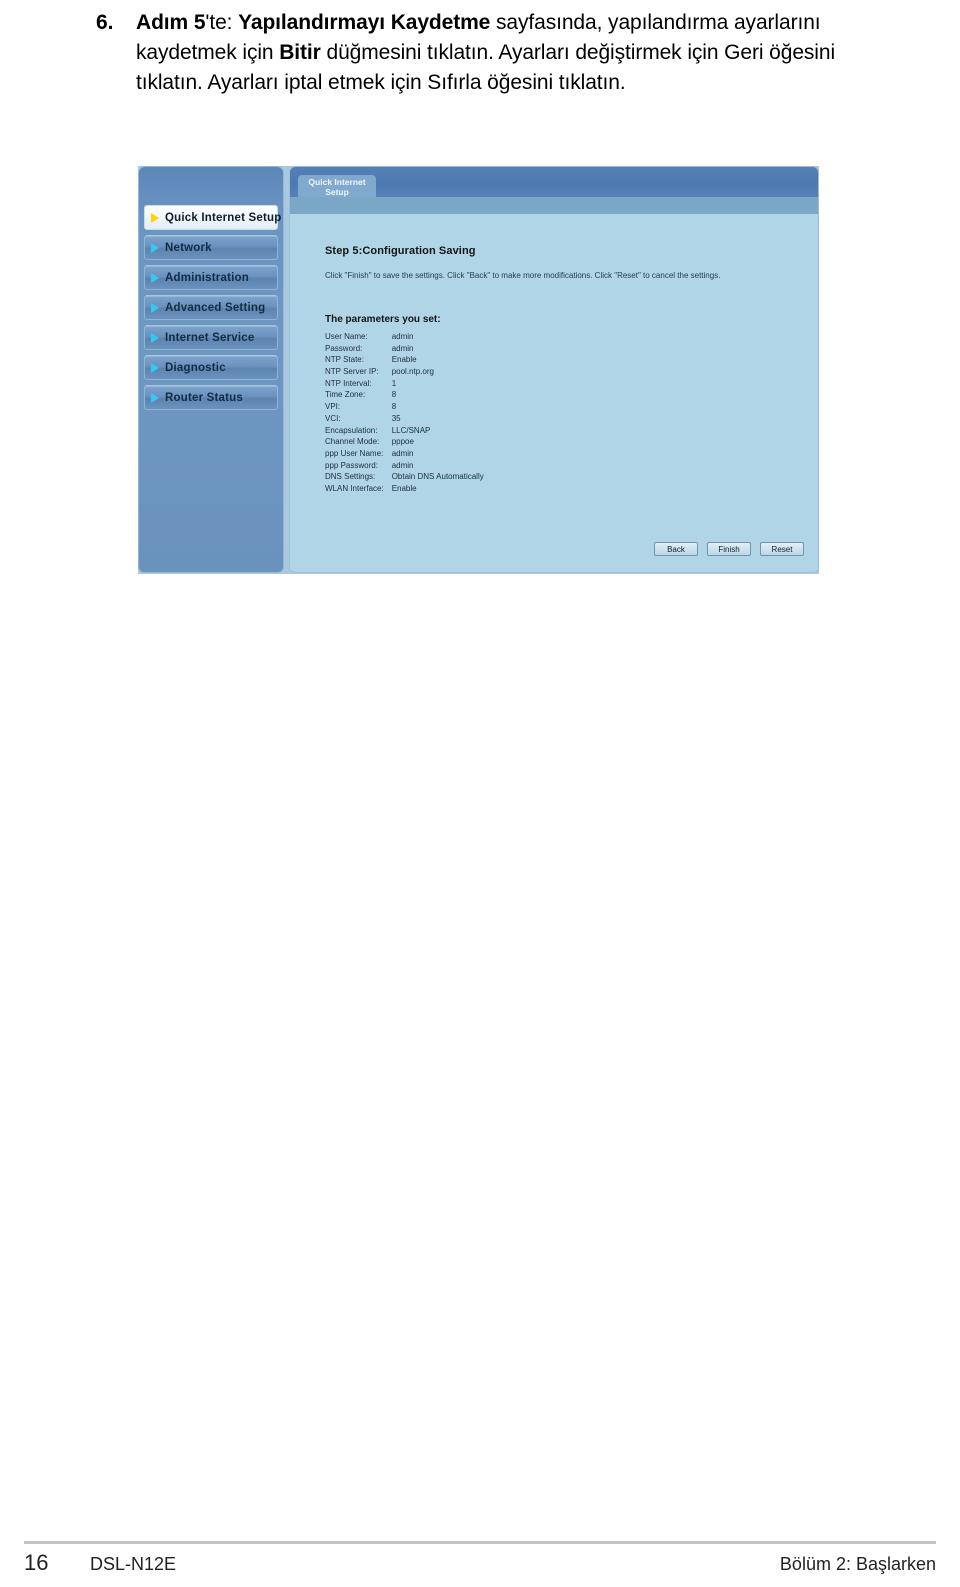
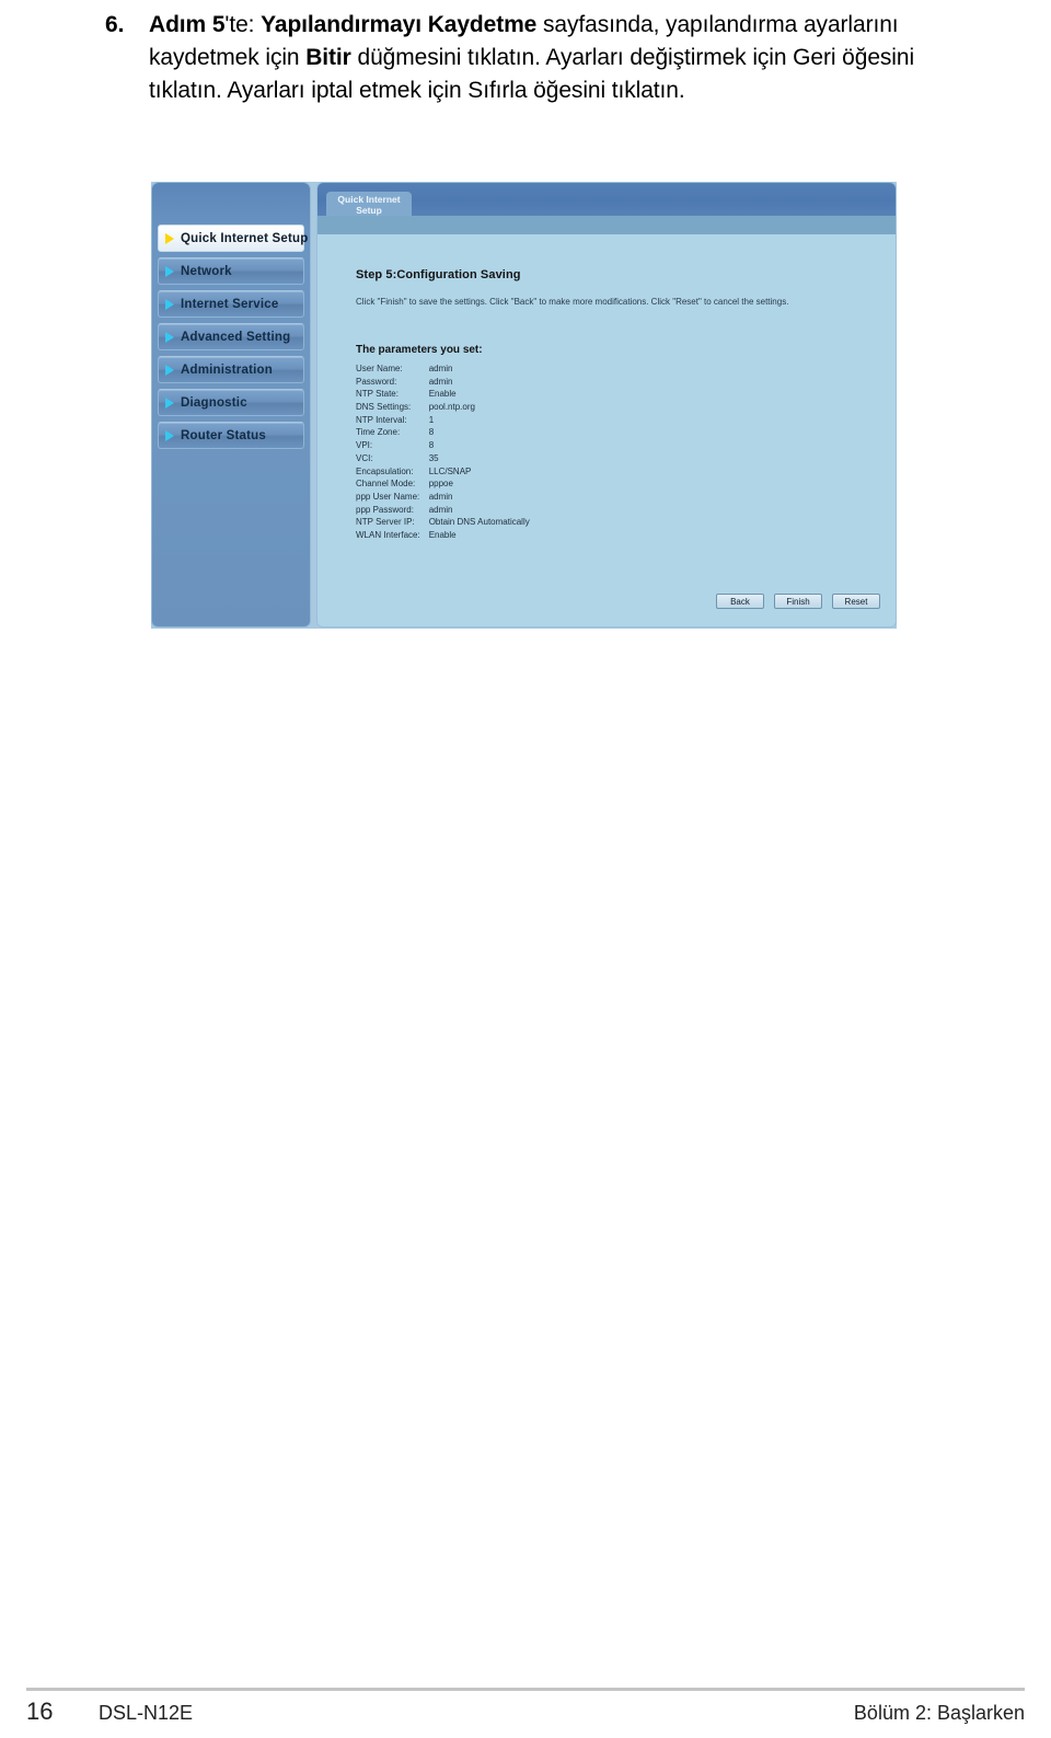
  6.
  Adım 5'te: Yapılandırmayı Kaydetme sayfasında, yapılandırma ayarlarını kaydetmek için Bitir düğmesini tıklatın. Ayarları değiştirmek için Geri öğesini tıklatın. Ayarları iptal etmek için Sıfırla öğesini tıklatın.
  Quick Internet Setup
  Network
- Administration
+ Internet Service
  Advanced Setting
- Internet Service
+ Administration
  Diagnostic
  Router Status
  Quick Internet Setup
  Step 5:Configuration Saving
  Click "Finish" to save the settings. Click "Back" to make more modifications. Click "Reset" to cancel the settings.
  The parameters you set:
  User Name:	admin
  Password:	admin
  NTP State:	Enable
- NTP Server IP:	pool.ntp.org
+ DNS Settings:	pool.ntp.org
  NTP Interval:	1
  Time Zone:	8
  VPI:	8
  VCI:	35
  Encapsulation:	LLC/SNAP
  Channel Mode:	pppoe
  ppp User Name:	admin
  ppp Password:	admin
- DNS Settings:	Obtain DNS Automatically
+ NTP Server IP:	Obtain DNS Automatically
  WLAN Interface:	Enable
  Back
  Finish
  Reset
  16
  DSL-N12E
  Bölüm 2: Başlarken
